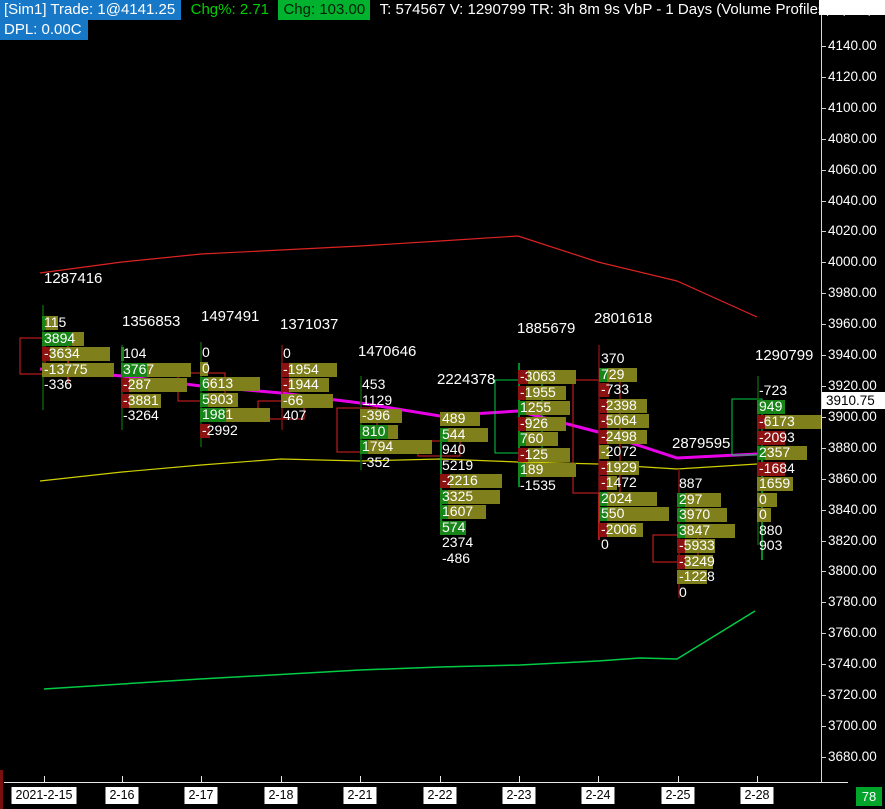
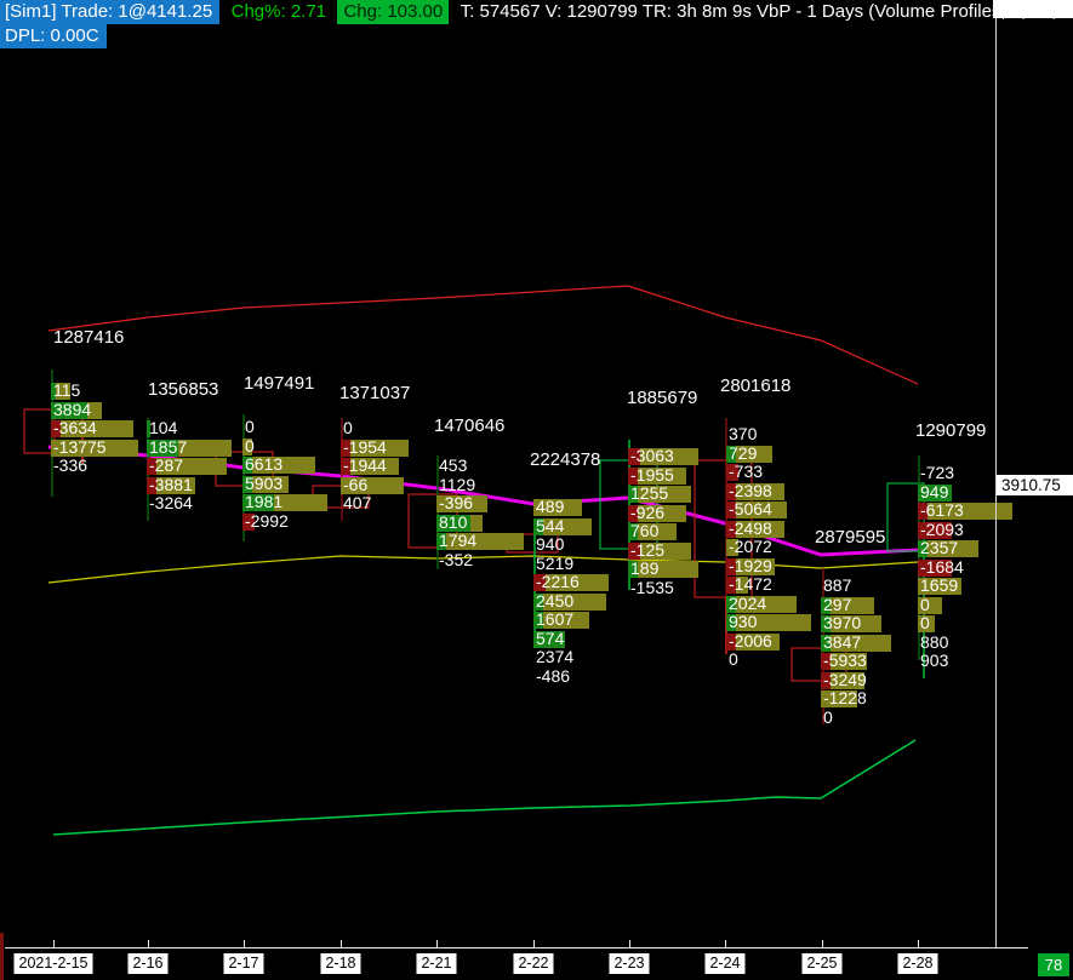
  1287416
  115
  3894
  -3634
  -13775
  -336
  1356853
  104
- 3767
+ 1857
  -287
  -3881
  -3264
  1497491
  0
  0
  6613
  5903
  1981
  -2992
  1371037
  0
  -1954
  -1944
  -66
  407
  1470646
  453
  1129
  -396
  810
  1794
  -352
  2224378
  489
  544
  940
  5219
  -2216
- 3325
+ 2450
  1607
  574
  2374
  -486
  1885679
  -3063
  -1955
  1255
  -926
  760
  -125
  189
  -1535
  2801618
  370
  729
  -733
  -2398
  -5064
  -2498
  -2072
  -1929
  -1472
  2024
- 550
+ 930
  -2006
  0
  2879595
  887
  297
  3970
  3847
  -5933
  -3249
  -1228
  0
  1290799
  -723
  949
  -6173
  -2093
  2357
  -1684
  1659
  0
  0
  880
  903
- 4140.00
- 4120.00
- 4100.00
- 4080.00
- 4060.00
- 4040.00
- 4020.00
- 4000.00
- 3980.00
- 3960.00
- 3940.00
- 3920.00
- 3900.00
- 3880.00
- 3860.00
- 3840.00
- 3820.00
- 3800.00
- 3780.00
- 3760.00
- 3740.00
- 3720.00
- 3700.00
- 3680.00
  3910.75
  78
  2021-2-15
  2-16
  2-17
  2-18
  2-21
  2-22
  2-23
  2-24
  2-25
  2-28
  [Sim1] Trade: 1@4141.25 Chg%: 2.71 Chg: 103.00 T: 574567 V: 1290799 TR: 3h 8m 9s VbP - 1 Days (Volume Profile
  DPL: 0.00C
